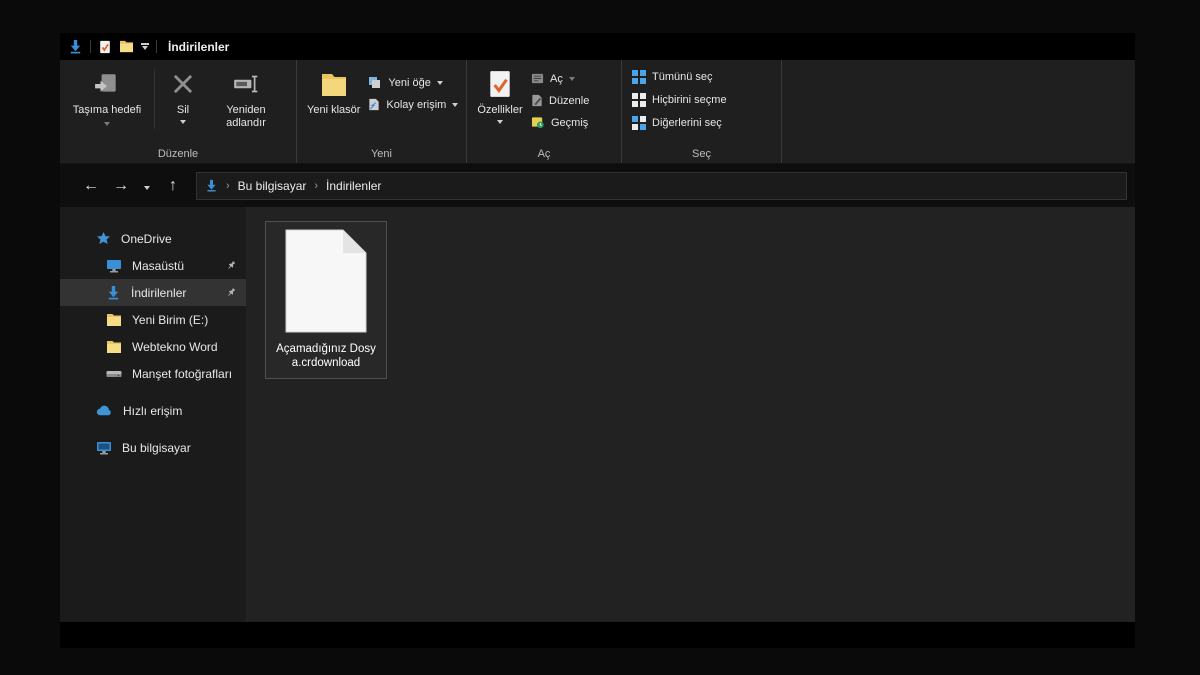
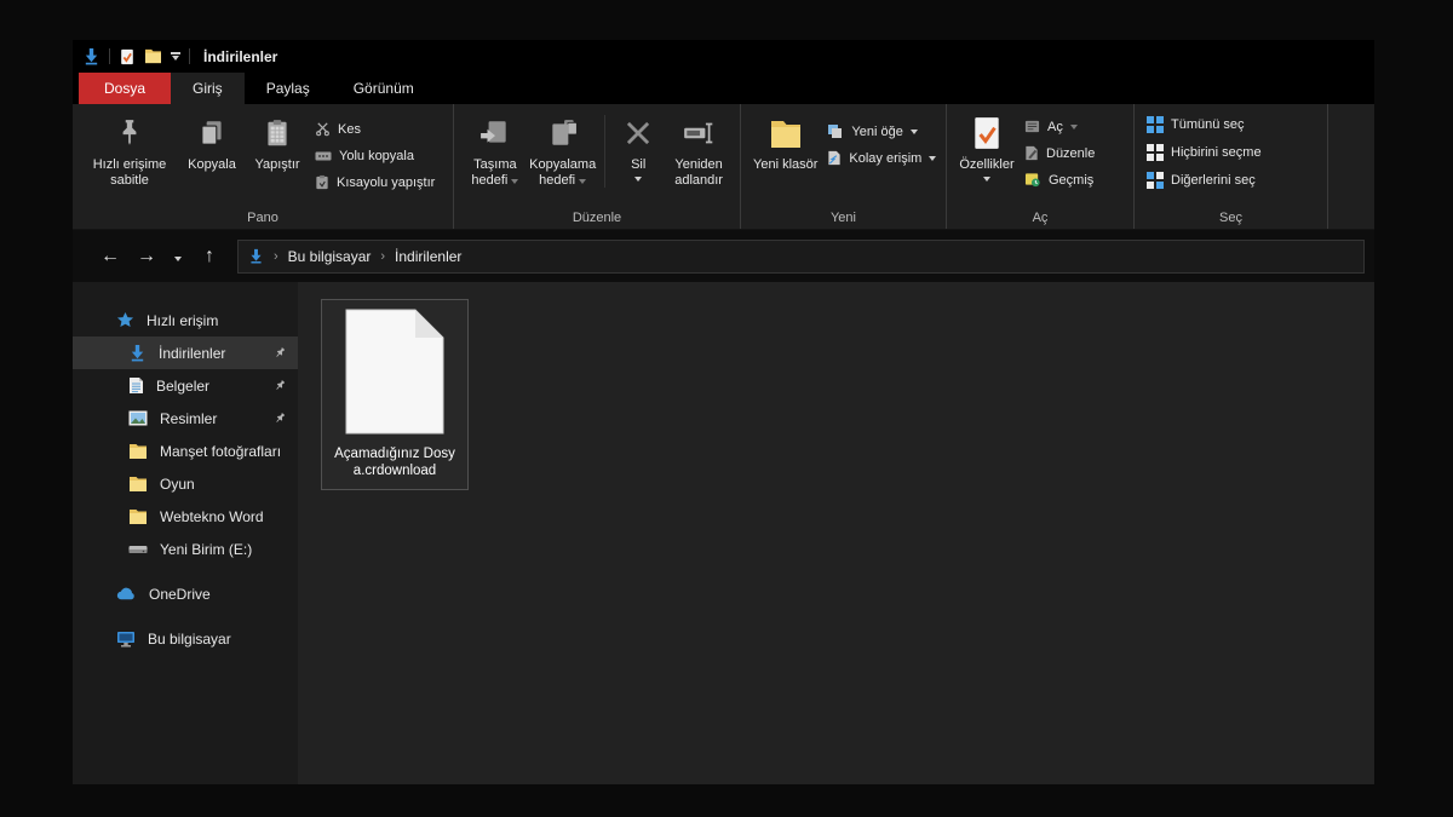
  İndirilenler
+ Dosya
+ Giriş
+ Paylaş
+ Görünüm
+ Hızlı erişime sabitle
+ Kopyala
+ Yapıştır
+ Kes
+ Yolu kopyala
+ Kısayolu yapıştır
+ Pano
  Taşıma hedefi
+ Kopyalama hedefi
  Sil
  Yeniden adlandır
  Düzenle
  Yeni klasör
  Yeni öğe
  Kolay erişim
  Yeni
  Özellikler
  Aç
  Düzenle
  Geçmiş
  Aç
  Tümünü seç
  Hiçbirini seçme
  Diğerlerini seç
  Seç
  ←
  →
  ↑
  ›
  Bu bilgisayar
  ›
  İndirilenler
- OneDrive
+ Hızlı erişim
- Masaüstü
  İndirilenler
+ Belgeler
+ Resimler
- Yeni Birim (E:)
+ Manşet fotoğrafları
+ Oyun
  Webtekno Word
- Manşet fotoğrafları
+ Yeni Birim (E:)
- Hızlı erişim
+ OneDrive
  Bu bilgisayar
  Açamadığınız Dosya.crdownload
